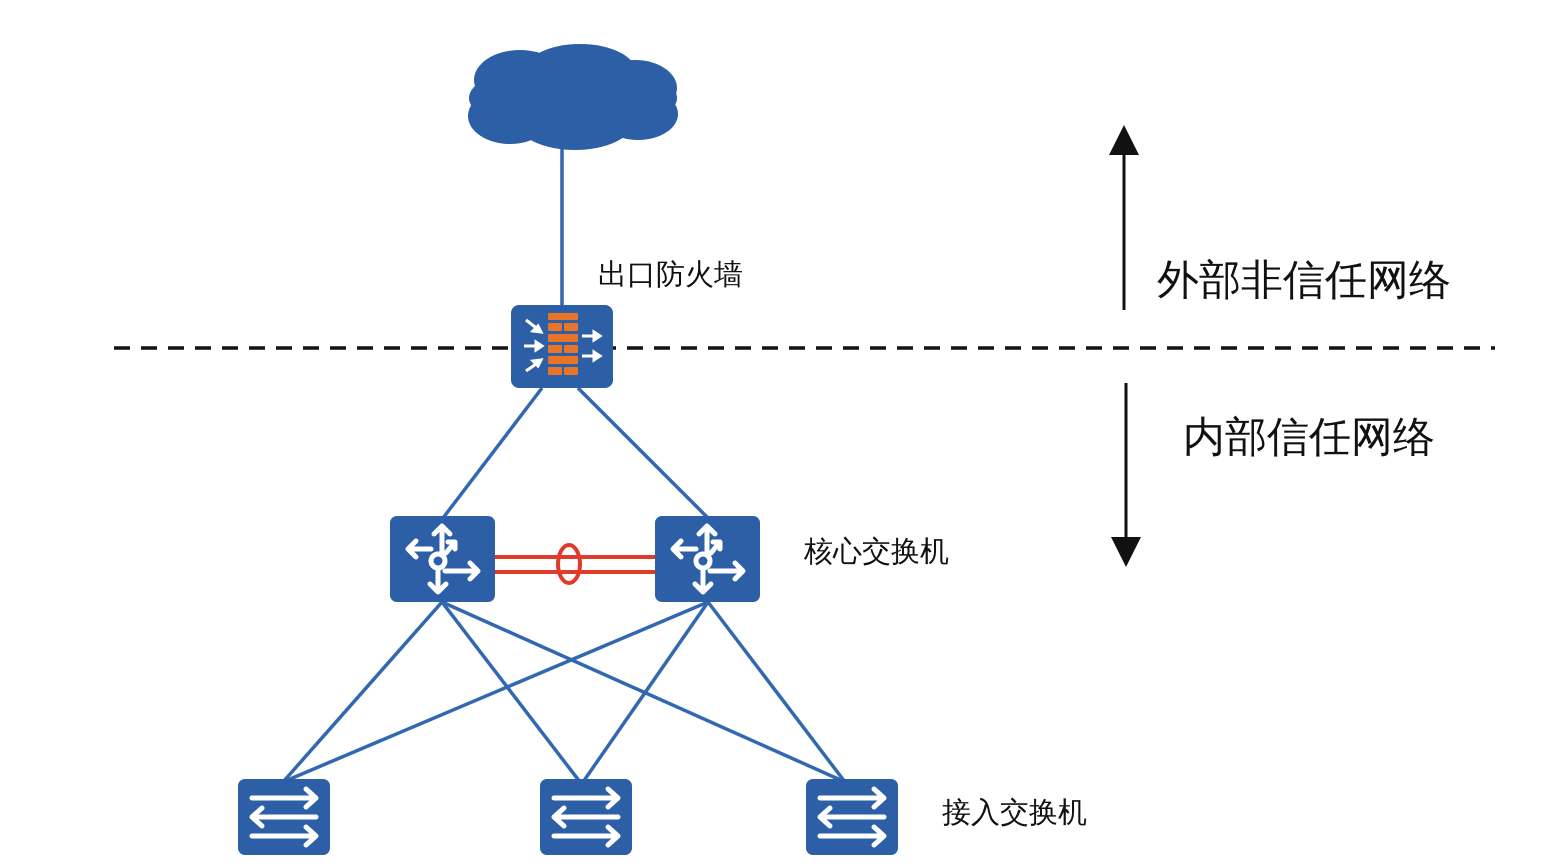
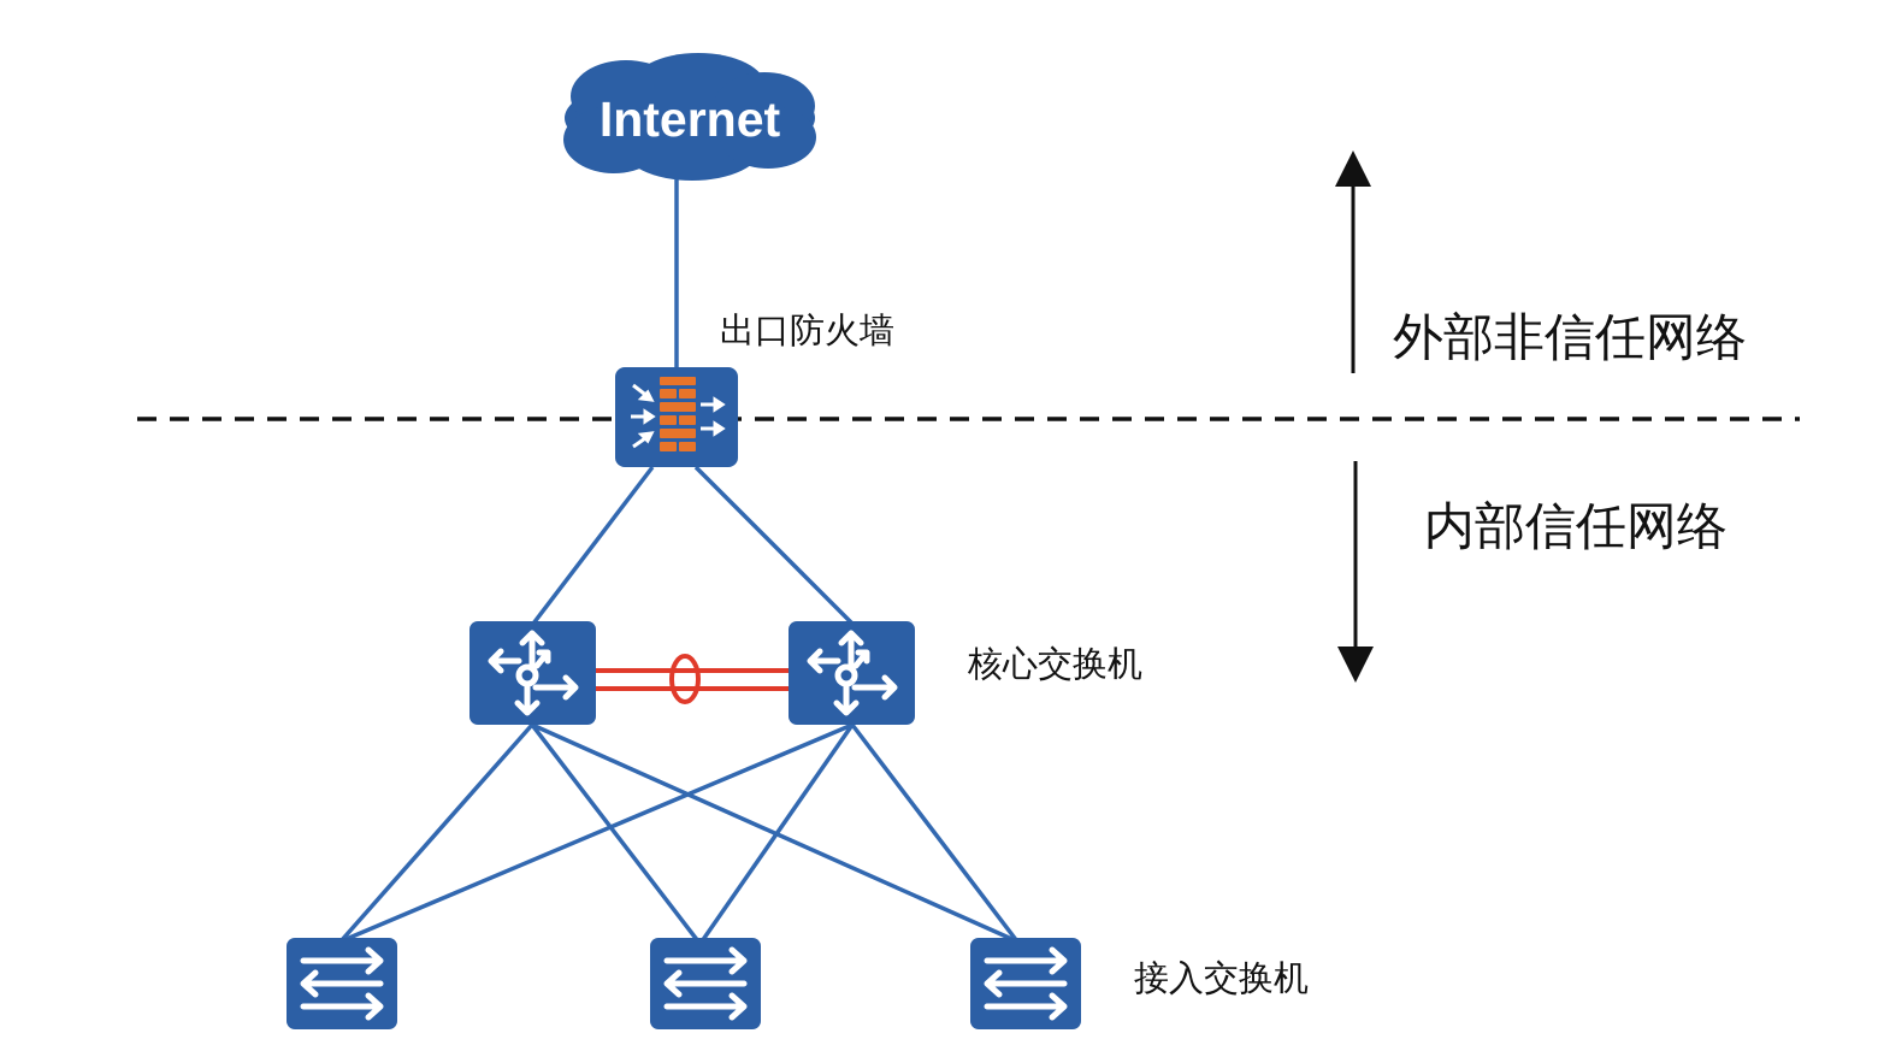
+ Internet
  出口防火墙
  核心交换机
  接入交换机
  外部非信任网络
  内部信任网络
